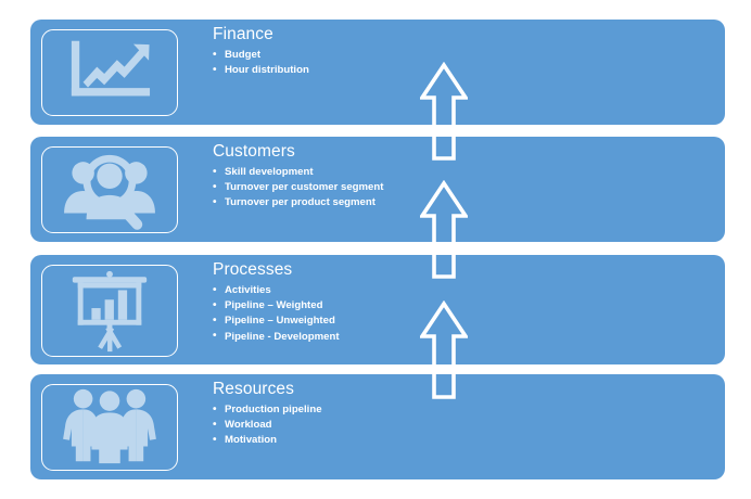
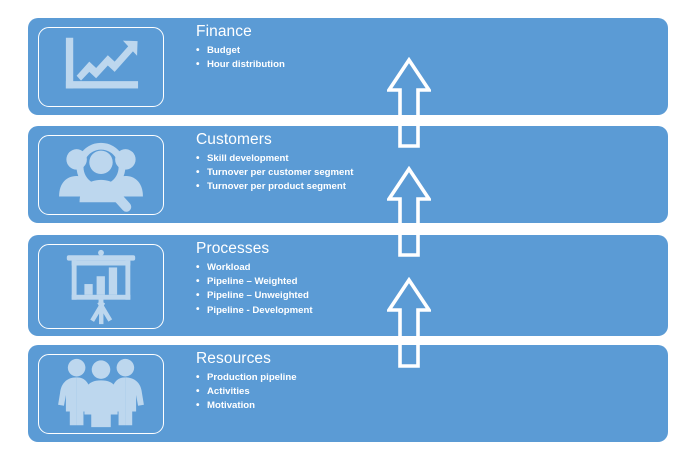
  Finance
  Budget
  Hour distribution
  Customers
  Skill development
  Turnover per customer segment
  Turnover per product segment
  Processes
- Activities
+ Workload
  Pipeline – Weighted
  Pipeline – Unweighted
  Pipeline - Development
  Resources
  Production pipeline
- Workload
+ Activities
  Motivation
